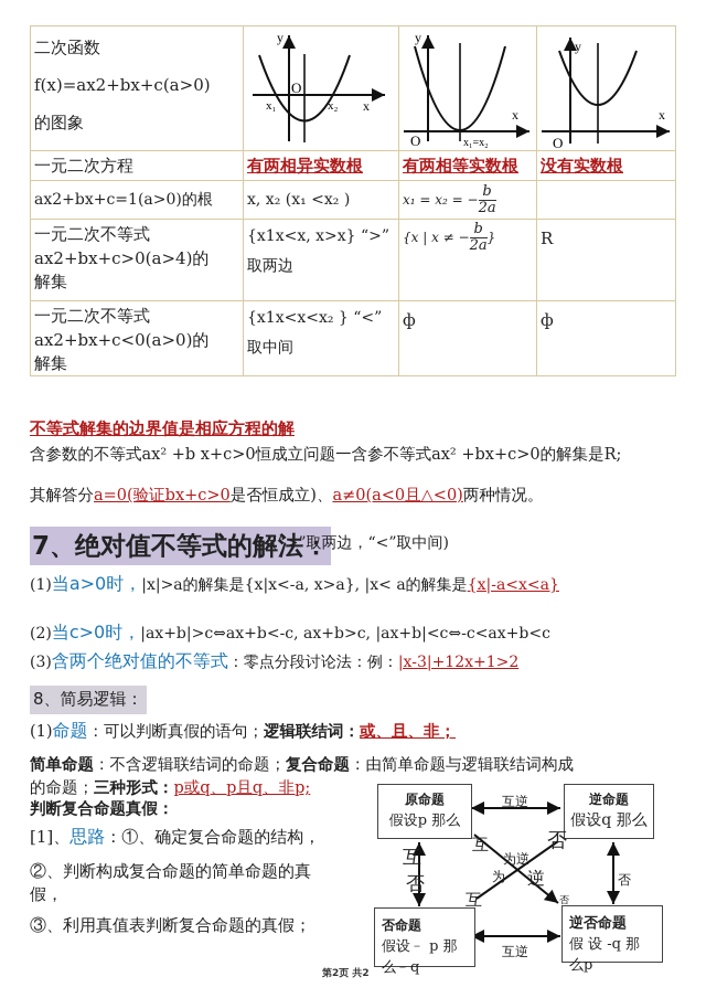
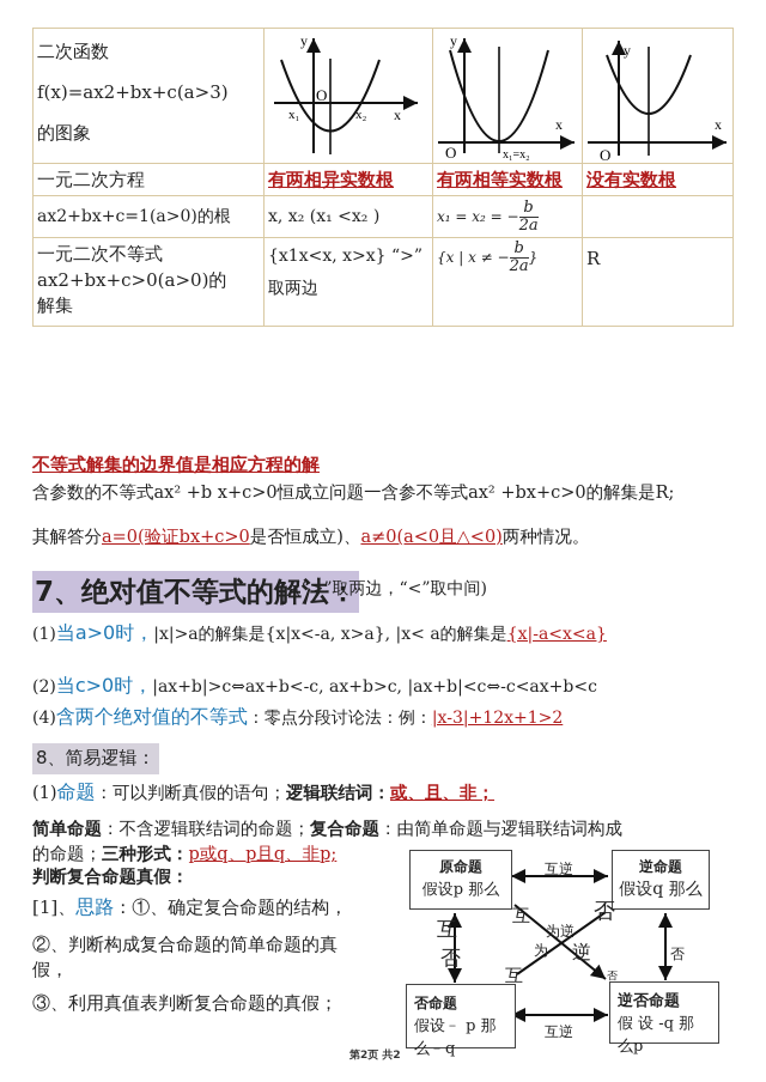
- 二次函数 f(x)=ax2+bx+c(a>0) 的图象	y O x₁ x₂ x	y O x₁=x₂ x	y O x
+ 二次函数 f(x)=ax2+bx+c(a>3) 的图象	y O x₁ x₂ x	y O x₁=x₂ x	y O x
  一元二次方程	有两相异实数根	有两相等实数根	没有实数根
  ax2+bx+c=1(a>0)的根	x, x₂ (x₁ <x₂ )	x₁ = x₂ = −b2a
- 一元二次不等式 ax2+bx+c>0(a>4)的 解集	{x1x<x, x>x} “>” 取两边	{x | x ≠ −b2a}	R
+ 一元二次不等式 ax2+bx+c>0(a>0)的 解集	{x1x<x, x>x} “>” 取两边	{x | x ≠ −b2a}	R
- 一元二次不等式 ax2+bx+c<0(a>0)的 解集	{x1x<x<x₂ } “<” 取中间	ф	ф
  不等式解集的边界值是相应方程的解
  含参数的不等式ax² +b x+c>0恒成立问题一含参不等式ax² +bx+c>0的解集是R;
  其解答分a=0(验证bx+c>0是否恒成立)、a≠0(a<0且△<0)两种情况。
  7、绝对值不等式的解法：
  (“>”取两边，“<”取中间)
  (1)当a>0时，|x|>a的解集是{x|x<-a, x>a}, |x< a的解集是{x|-a<x<a}
  (2)当c>0时，|ax+b|>c⇔ax+b<-c, ax+b>c, |ax+b|<c⇔-c<ax+b<c
- (3)含两个绝对值的不等式：零点分段讨论法：例：|x-3|+12x+1>2
+ (4)含两个绝对值的不等式：零点分段讨论法：例：|x-3|+12x+1>2
  8、简易逻辑：
  (1)命题：可以判断真假的语句；逻辑联结词：或、且、非；
  简单命题：不含逻辑联结词的命题；复合命题：由简单命题与逻辑联结词构成
  的命题；三种形式：p或q、p且q、非p;
  判断复合命题真假：
  [1]、思路：①、确定复合命题的结构，
  ②、判断构成复合命题的简单命题的真
  假，
  ③、利用真值表判断复合命题的真假；
  原命题
  假设p 那么
  逆命题
  假设q 那么
  否命题
  假设﹣ p 那
  么﹣q
  逆否命题
  假 设 -q 那
  么p
  互逆
  互逆
  互
  否
  否
  互
  否
  为逆
  为
  逆
  互
  否
  第2页 共2
